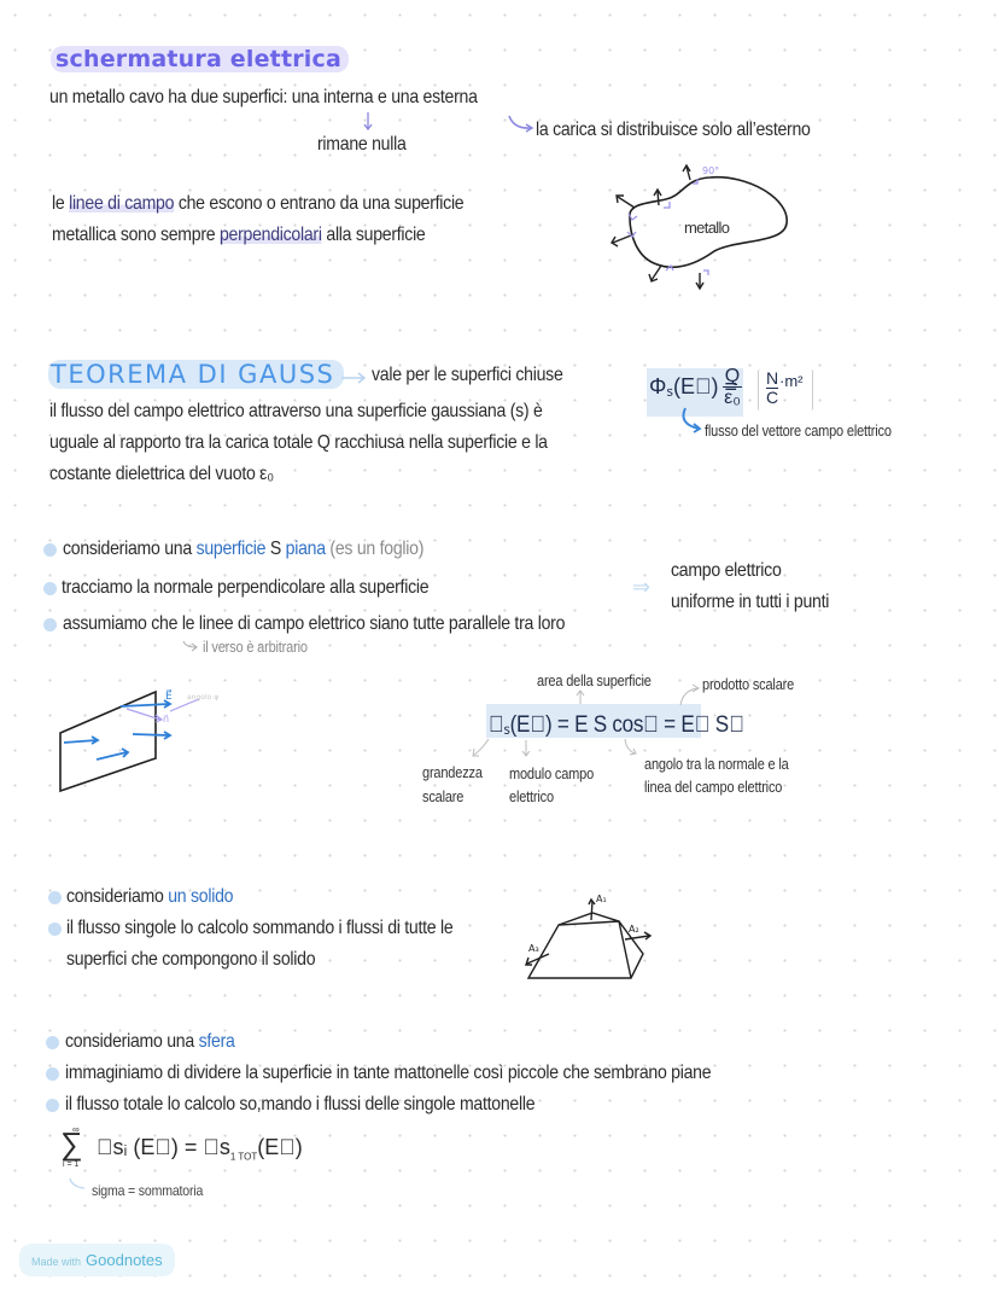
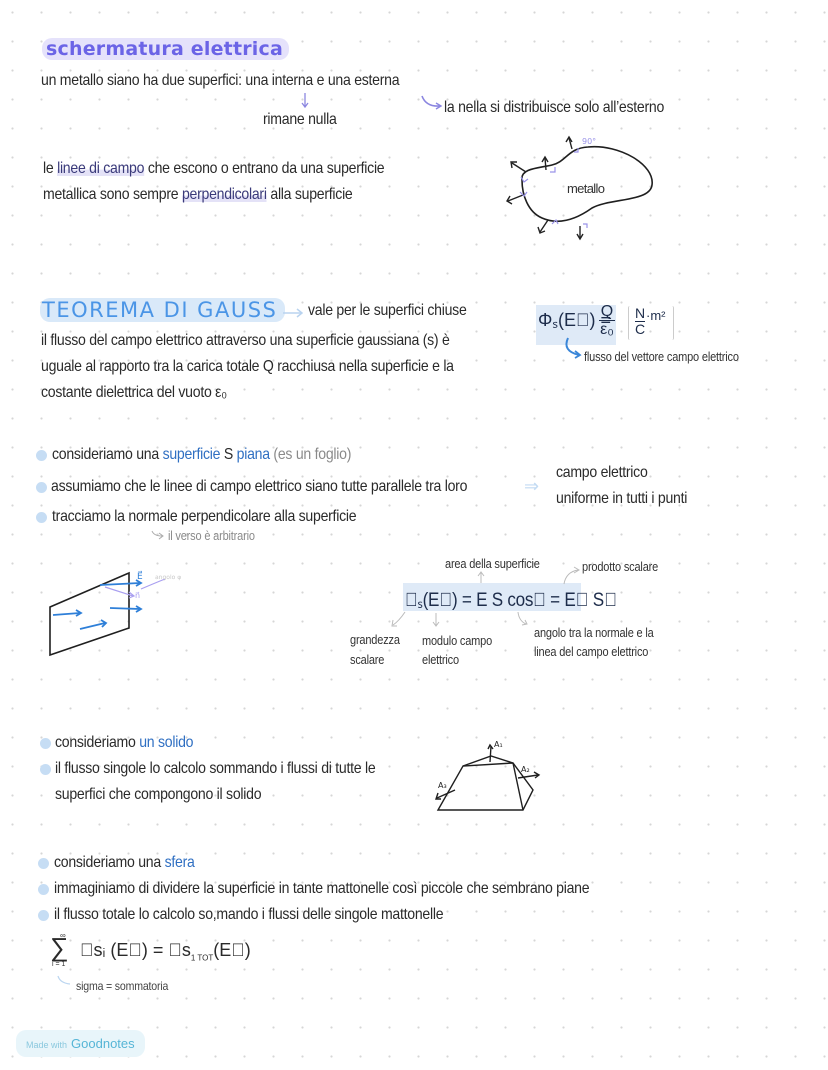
  schermatura elettrica
- un metallo cavo ha due superfici: una interna e una esterna
+ un metallo siano ha due superfici: una interna e una esterna
  rimane nulla
- la carica si distribuisce solo all’esterno
+ la nella si distribuisce solo all’esterno
  le linee di campo che escono o entrano da una superficie
  metallica sono sempre perpendicolari alla superficie
  90°
  metallo
  TEOREMA DI GAUSS
  vale per le superfici chiuse
  il flusso del campo elettrico attraverso una superficie gaussiana (s) è
  uguale al rapporto tra la carica totale Q racchiusa nella superficie e la
  costante dielettrica del vuoto ε₀
  Φₛ(E⃗) =
  Q
  ε₀
  N
  C
  ·m²
  flusso del vettore campo elettrico
  consideriamo una superficie S piana (es un foglio)
- tracciamo la normale perpendicolare alla superficie
+ assumiamo che le linee di campo elettrico siano tutte parallele tra loro
  ⇒
- assumiamo che le linee di campo elettrico siano tutte parallele tra loro
+ tracciamo la normale perpendicolare alla superficie
  il verso è arbitrario
  campo elettrico
  uniforme in tutti i punti
  E⃗
  n⃗
  ∅ₛ(E⃗) = E S cos∅ = E⃗ S⃗
  area della superficie
  prodotto scalare
  grandezza
  scalare
  modulo campo
  elettrico
  angolo tra la normale e la
  linea del campo elettrico
  consideriamo un solido
  il flusso singole lo calcolo sommando i flussi di tutte le
  superfici che compongono il solido
  A₁
  A₂
  A₃
  consideriamo una sfera
  immaginiamo di dividere la superficie in tante mattonelle così piccole che sembrano piane
  il flusso totale lo calcolo so,mando i flussi delle singole mattonelle
  ∞
  ∑
  ∅sᵢ (E⃗) = ∅s1 TOT(E⃗)
  sigma = sommatoria
  Made with Goodnotes
